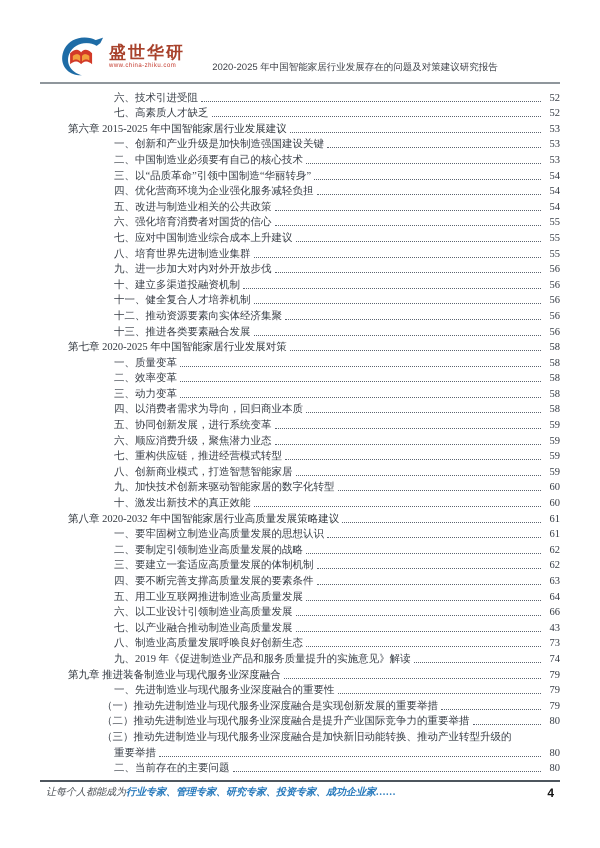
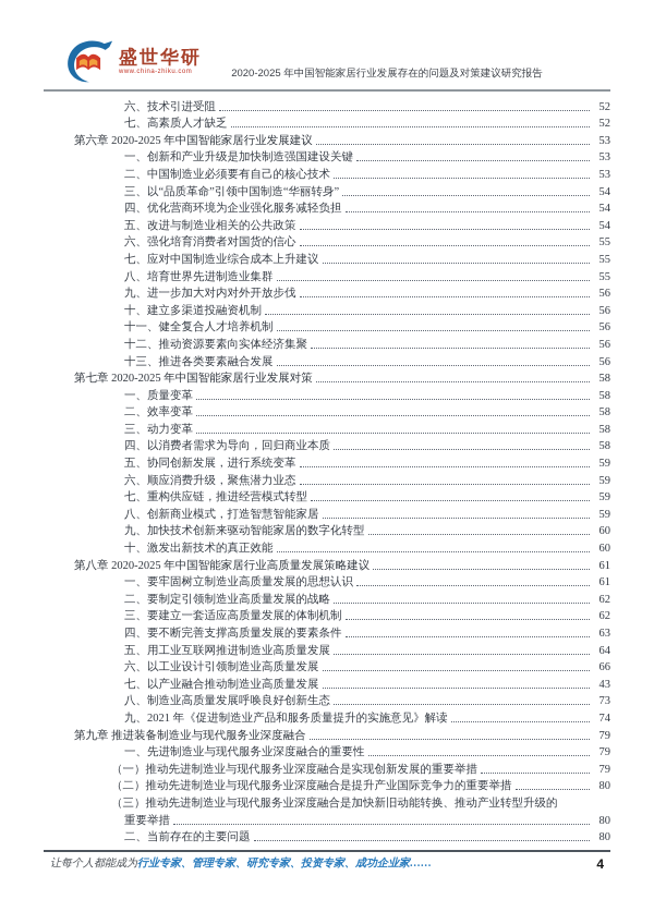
  盛世华研
  2020-2025 年中国智能家居行业发展存在的问题及对策建议研究报告
  六、技术引进受阻
  52
  七、高素质人才缺乏
  52
- 第六章 2015-2025 年中国智能家居行业发展建议
+ 第六章 2020-2025 年中国智能家居行业发展建议
  53
  一、创新和产业升级是加快制造强国建设关键
  53
  二、中国制造业必须要有自己的核心技术
  53
  三、以“品质革命”引领中国制造“华丽转身”
  54
  四、优化营商环境为企业强化服务减轻负担
  54
  五、改进与制造业相关的公共政策
  54
  六、强化培育消费者对国货的信心
  55
  七、应对中国制造业综合成本上升建议
  55
  八、培育世界先进制造业集群
  55
  九、进一步加大对内对外开放步伐
  56
  十、建立多渠道投融资机制
  56
  十一、健全复合人才培养机制
  56
  十二、推动资源要素向实体经济集聚
  56
  十三、推进各类要素融合发展
  56
  第七章 2020-2025 年中国智能家居行业发展对策
  58
  一、质量变革
  58
  二、效率变革
  58
  三、动力变革
  58
  四、以消费者需求为导向，回归商业本质
  58
  五、协同创新发展，进行系统变革
  59
  六、顺应消费升级，聚焦潜力业态
  59
  七、重构供应链，推进经营模式转型
  59
  八、创新商业模式，打造智慧智能家居
  59
  九、加快技术创新来驱动智能家居的数字化转型
  60
  十、激发出新技术的真正效能
  60
- 第八章 2020-2032 年中国智能家居行业高质量发展策略建议
+ 第八章 2020-2025 年中国智能家居行业高质量发展策略建议
  61
  一、要牢固树立制造业高质量发展的思想认识
  61
  二、要制定引领制造业高质量发展的战略
  62
  三、要建立一套适应高质量发展的体制机制
  62
  四、要不断完善支撑高质量发展的要素条件
  63
  五、用工业互联网推进制造业高质量发展
  64
  六、以工业设计引领制造业高质量发展
  66
  七、以产业融合推动制造业高质量发展
  43
  八、制造业高质量发展呼唤良好创新生态
  73
- 九、2019 年《促进制造业产品和服务质量提升的实施意见》解读
+ 九、2021 年《促进制造业产品和服务质量提升的实施意见》解读
  74
  第九章 推进装备制造业与现代服务业深度融合
  79
  一、先进制造业与现代服务业深度融合的重要性
  79
  （一）推动先进制造业与现代服务业深度融合是实现创新发展的重要举措
  79
  （二）推动先进制造业与现代服务业深度融合是提升产业国际竞争力的重要举措
  80
  （三）推动先进制造业与现代服务业深度融合是加快新旧动能转换、推动产业转型升级的
  重要举措
  80
  二、当前存在的主要问题
  80
  让每个人都能成为行业专家、管理专家、研究专家、投资专家、成功企业家……
  4
